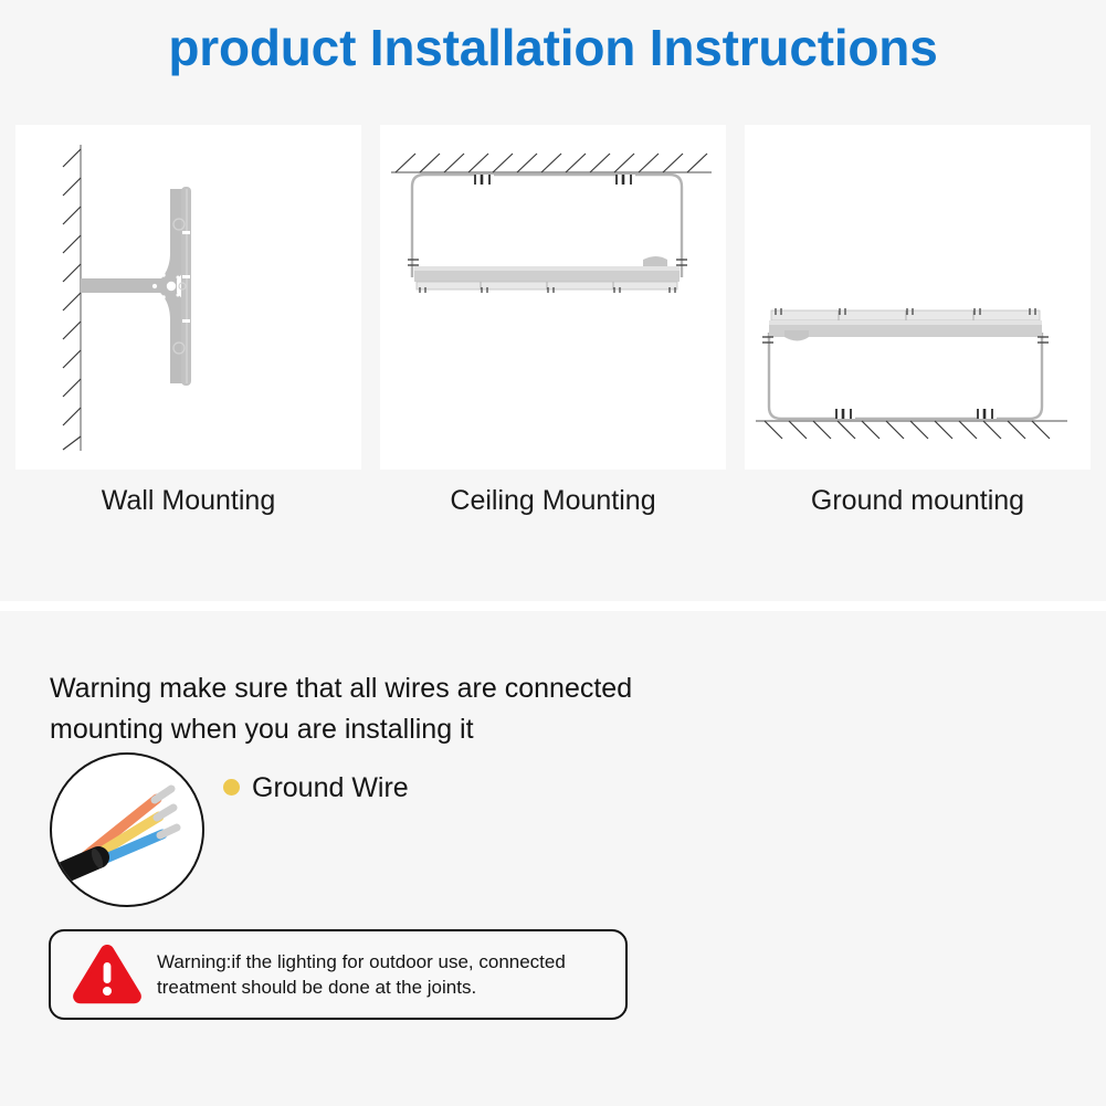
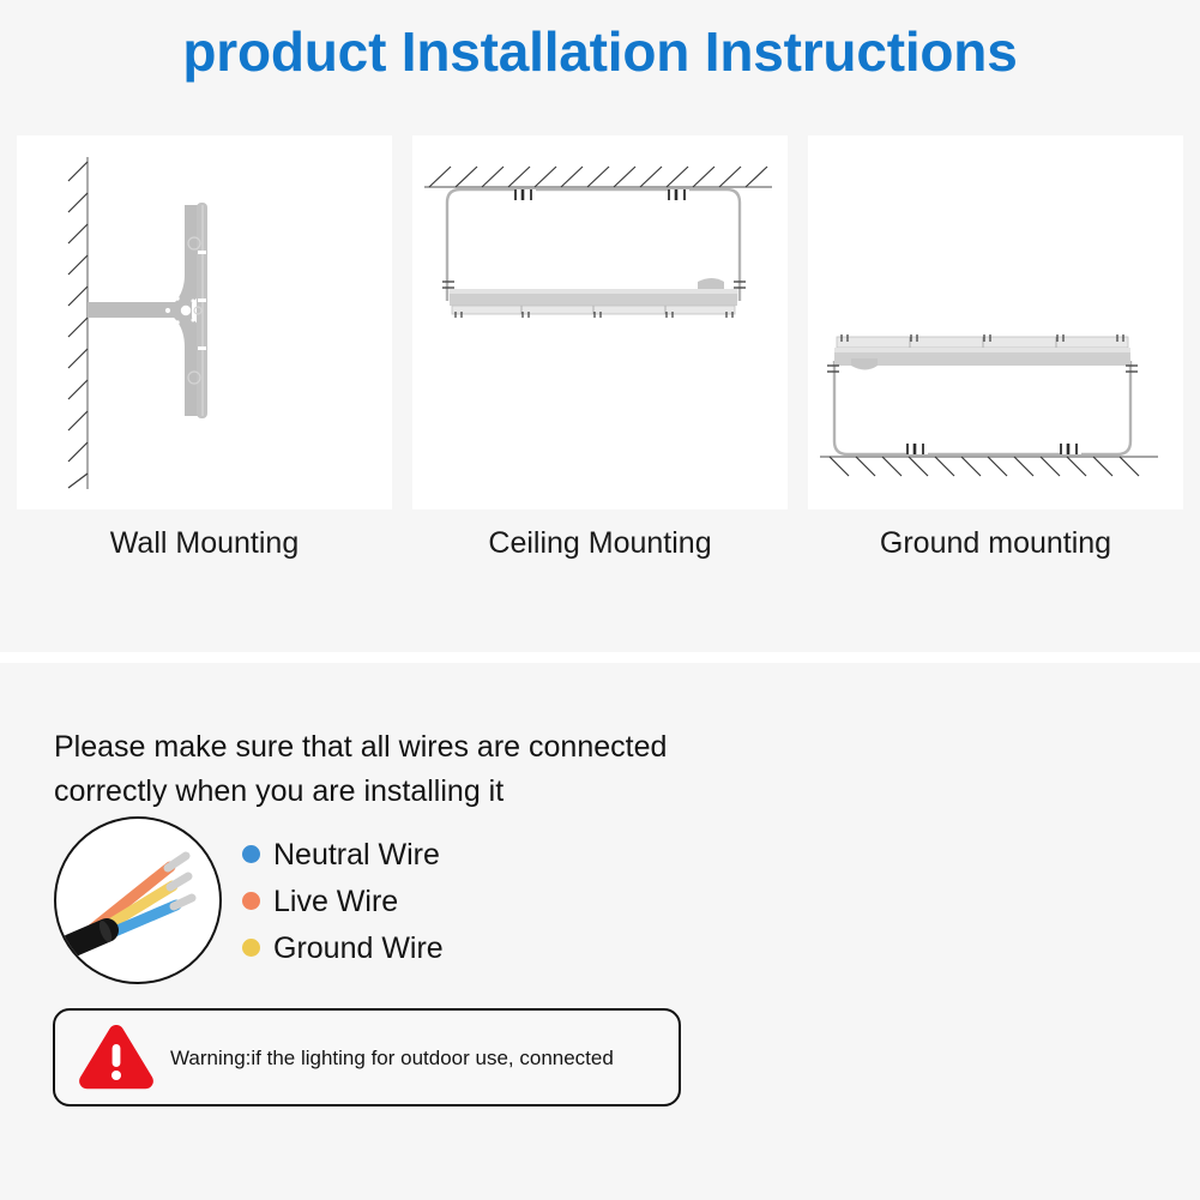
  product Installation Instructions
  Wall Mounting
  Ceiling Mounting
  Ground mounting
- Warning make sure that all wires are connected
+ Please make sure that all wires are connected
- mounting when you are installing it
+ correctly when you are installing it
+ Neutral Wire
+ Live Wire
  Ground Wire
  Warning:if the lighting for outdoor use, connected
- treatment should be done at the joints.
